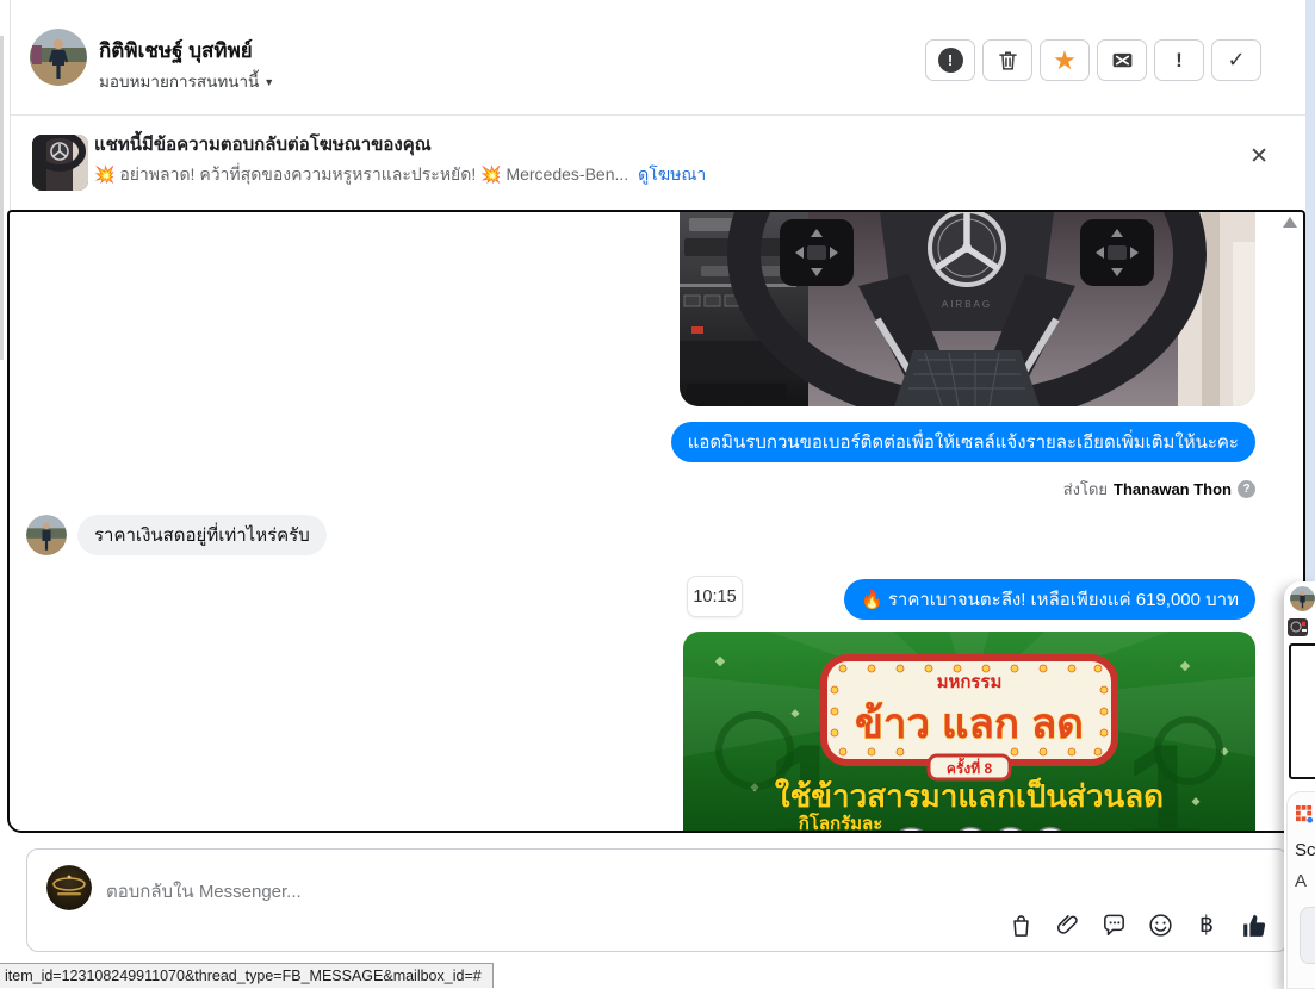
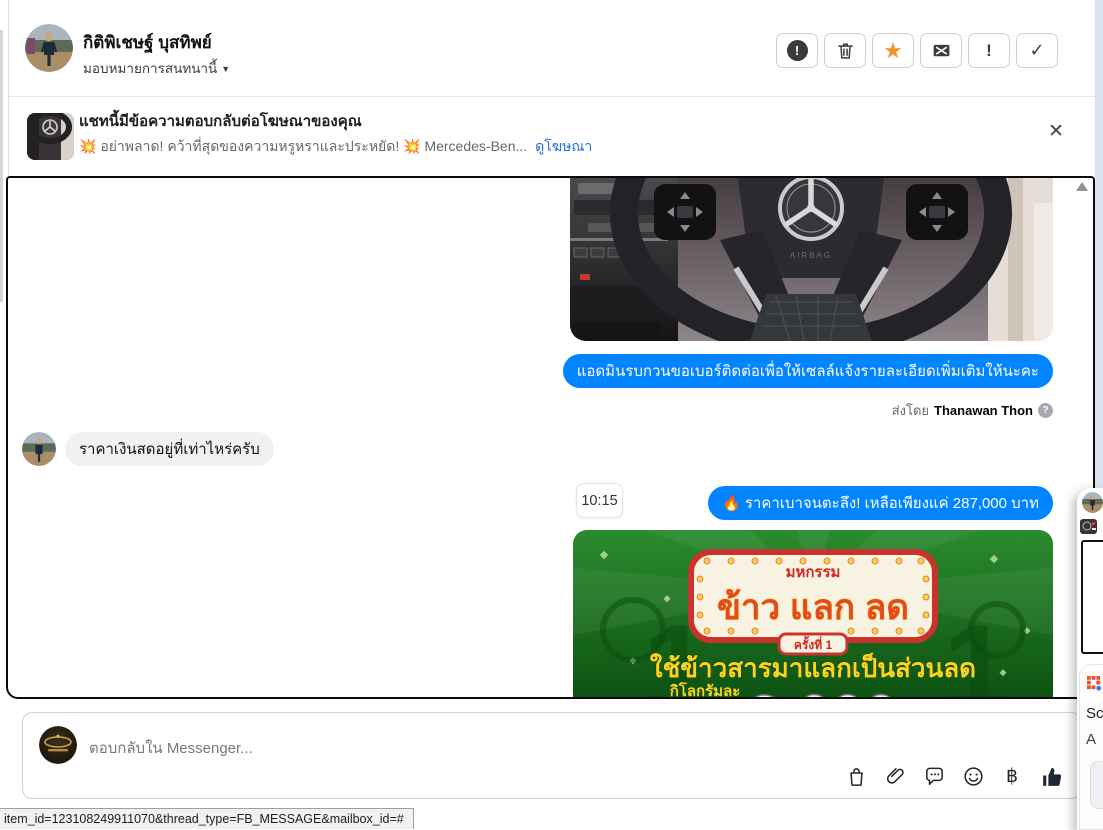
  กิติพิเชษฐ์ บุสทิพย์
  มอบหมายการสนทนานี้ ▼
  !
  ★
  !
  ✓
  แชทนี้มีข้อความตอบกลับต่อโฆษณาของคุณ
  💥 อย่าพลาด! คว้าที่สุดของความหรูหราและประหยัด! 💥 Mercedes-Ben... ดูโฆษณา
  ✕
  AIRBAG
  แอดมินรบกวนขอเบอร์ติดต่อเพื่อให้เซลล์แจ้งรายละเอียดเพิ่มเติมให้นะคะ
  ส่งโดย
  Thanawan Thon
  ?
  ราคาเงินสดอยู่ที่เท่าไหร่ครับ
  10:15
- 🔥 ราคาเบาจนตะลึง! เหลือเพียงแค่ 619,000 บาท
+ 🔥 ราคาเบาจนตะลึง! เหลือเพียงแค่ 287,000 บาท
  1
  1
  มหกรรม
  ข้าว แลก ลด
- ครั้งที่ 8
+ ครั้งที่ 1
  ใช้ข้าวสารมาแลกเป็นส่วนลด
  กิโลกรัมละ
  ตอบกลับใน Messenger...
  ฿
  Sc
  A
  item_id=123108249911070&thread_type=FB_MESSAGE&mailbox_id=#
